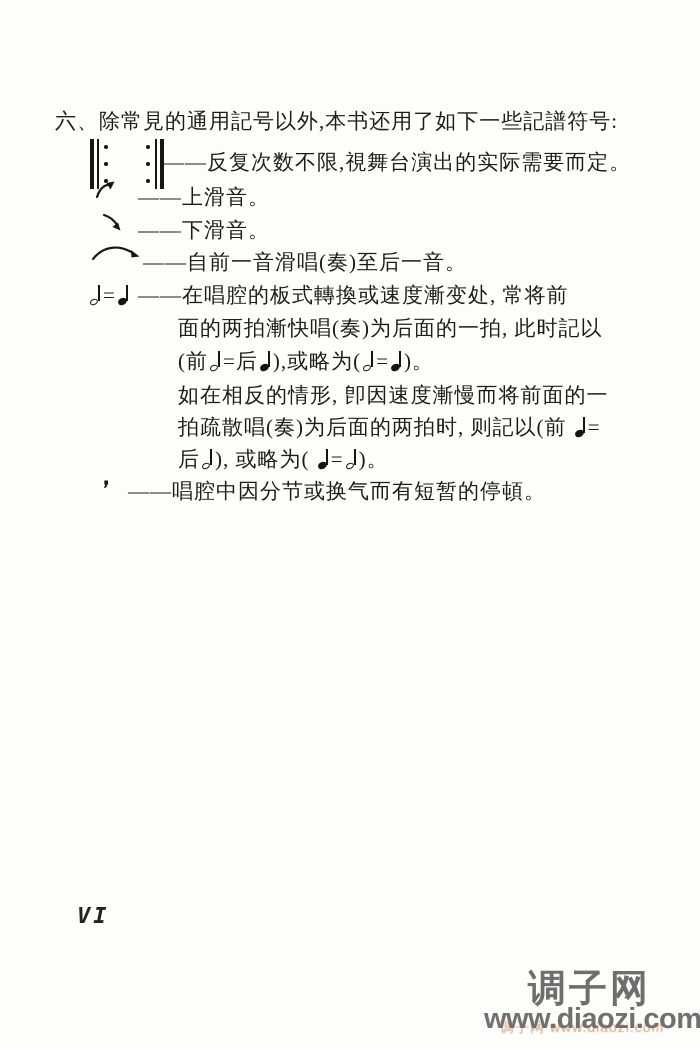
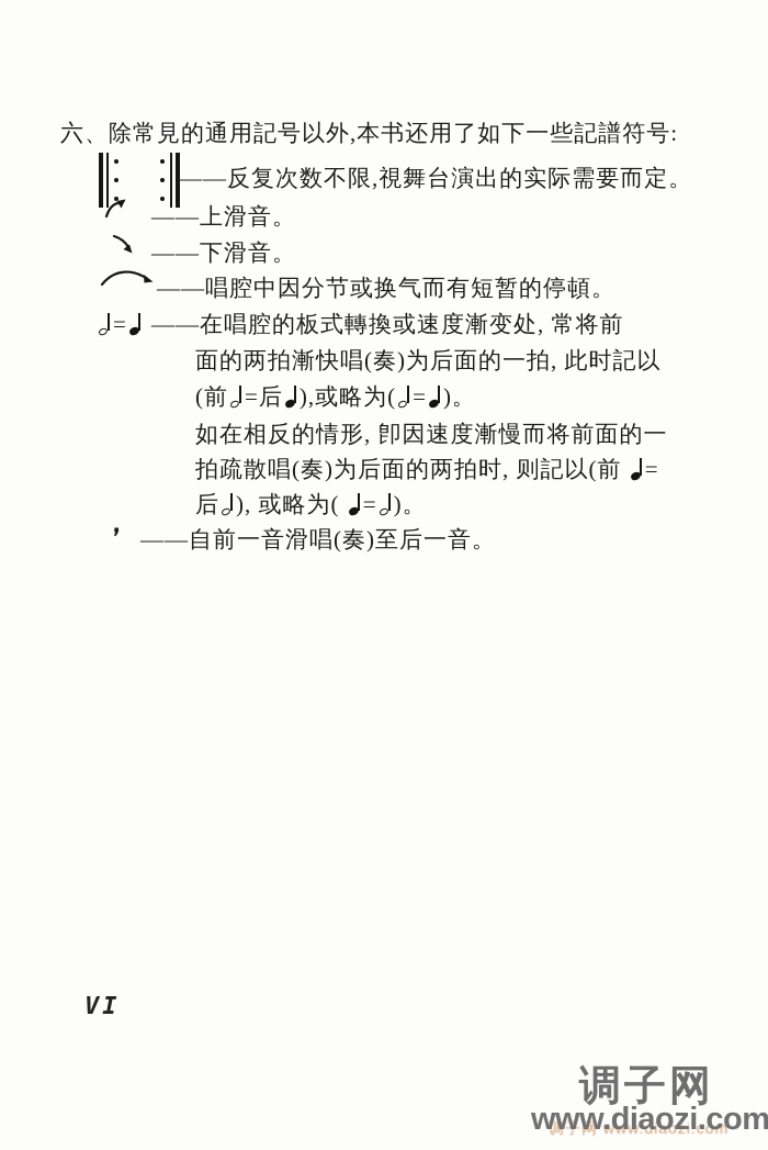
  六、除常見的通用記号以外,本书还用了如下一些記譜符号:
  ——反复次数不限,視舞台演出的实际需要而定。
  ——上滑音。
  ——下滑音。
- ——自前一音滑唱(奏)至后一音。
+ ——唱腔中因分节或换气而有短暂的停頓。
  =
  ——在唱腔的板式轉換或速度漸变处, 常将前
  面的两拍漸快唱(奏)为后面的一拍, 此时記以
  (前 =后 ),或略为( = )。
  如在相反的情形, 卽因速度漸慢而将前面的一
  拍疏散唱(奏)为后面的两拍时, 则記以(前 =
  后 ), 或略为( = )。
  ，
- ——唱腔中因分节或换气而有短暂的停頓。
+ ——自前一音滑唱(奏)至后一音。
  VI
  调子网 www.diaozi.com
  调子网
  www.diaozi.com
